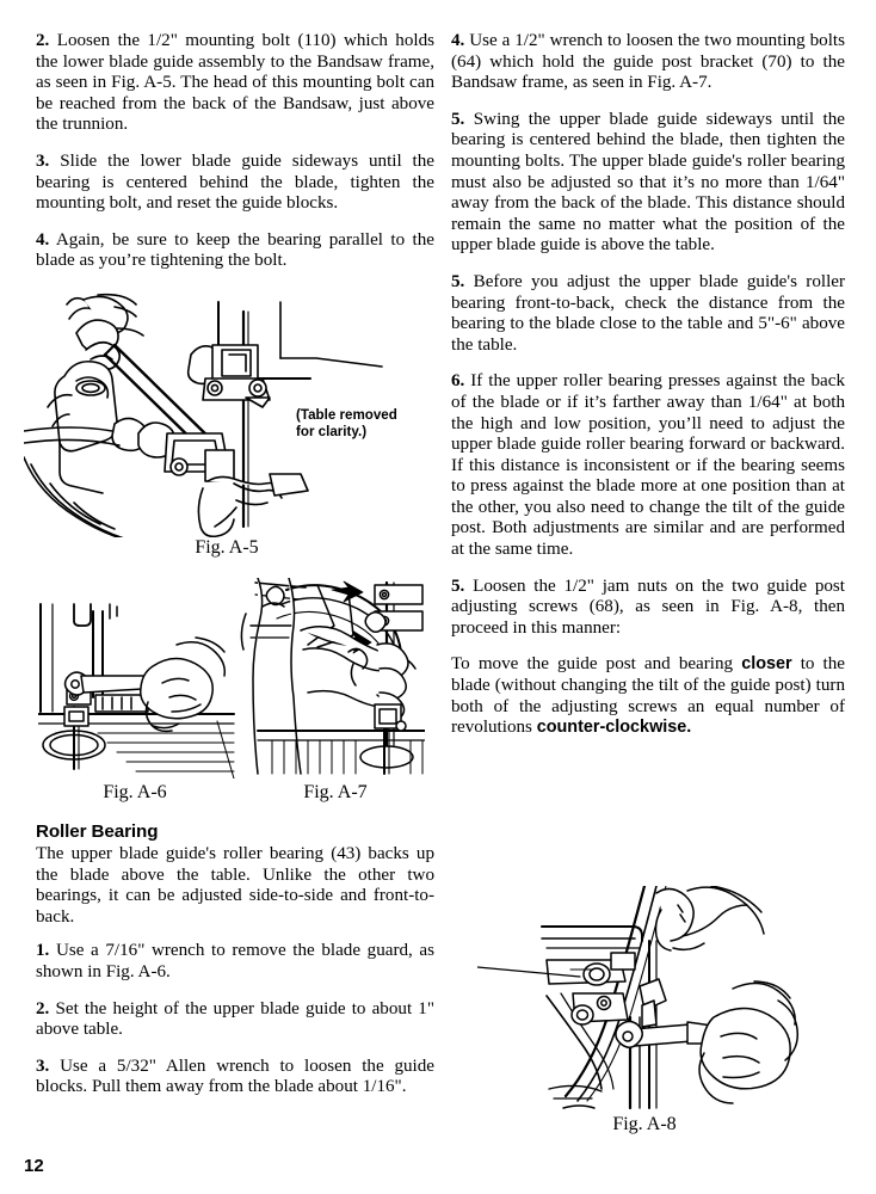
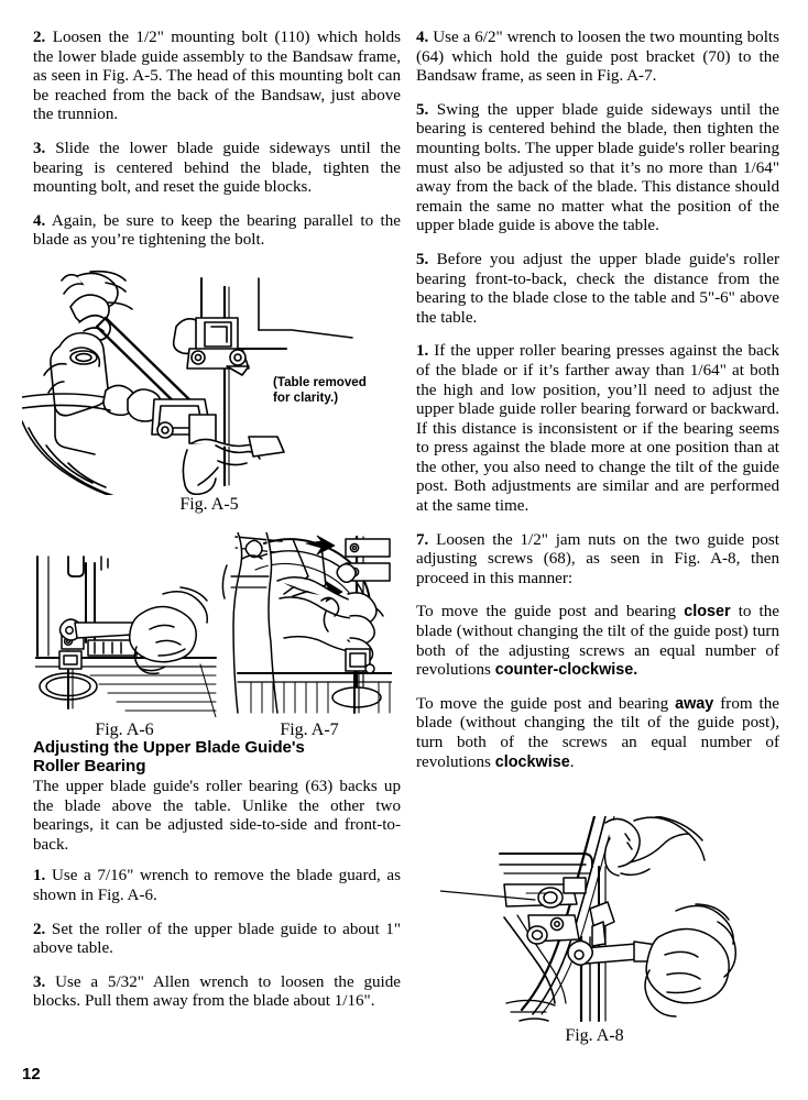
  2. Loosen the 1/2" mounting bolt (110) which holds the lower blade guide assembly to the Bandsaw frame, as seen in Fig. A-5. The head of this mounting bolt can be reached from the back of the Bandsaw, just above the trunnion.
  3. Slide the lower blade guide sideways until the bearing is centered behind the blade, tighten the mounting bolt, and reset the guide blocks.
  4. Again, be sure to keep the bearing parallel to the blade as you’re tightening the bolt.
+ Adjusting the Upper Blade Guide's
  Roller Bearing
- The upper blade guide's roller bearing (43) backs up the blade above the table. Unlike the other two bearings, it can be adjusted side-to-side and front-to-back.
+ The upper blade guide's roller bearing (63) backs up the blade above the table. Unlike the other two bearings, it can be adjusted side-to-side and front-to-back.
  1. Use a 7/16" wrench to remove the blade guard, as shown in Fig. A-6.
- 2. Set the height of the upper blade guide to about 1" above table.
+ 2. Set the roller of the upper blade guide to about 1" above table.
  3. Use a 5/32" Allen wrench to loosen the guide blocks. Pull them away from the blade about 1/16".
- 4. Use a 1/2" wrench to loosen the two mounting bolts (64) which hold the guide post bracket (70) to the Bandsaw frame, as seen in Fig. A-7.
+ 4. Use a 6/2" wrench to loosen the two mounting bolts (64) which hold the guide post bracket (70) to the Bandsaw frame, as seen in Fig. A-7.
  5. Swing the upper blade guide sideways until the bearing is centered behind the blade, then tighten the mounting bolts. The upper blade guide's roller bearing must also be adjusted so that it’s no more than 1/64" away from the back of the blade. This distance should remain the same no matter what the position of the upper blade guide is above the table.
  5. Before you adjust the upper blade guide's roller bearing front-to-back, check the distance from the bearing to the blade close to the table and 5"-6" above the table.
- 6. If the upper roller bearing presses against the back of the blade or if it’s farther away than 1/64" at both the high and low position, you’ll need to adjust the upper blade guide roller bearing forward or backward. If this distance is inconsistent or if the bearing seems to press against the blade more at one position than at the other, you also need to change the tilt of the guide post. Both adjustments are similar and are performed at the same time.
+ 1. If the upper roller bearing presses against the back of the blade or if it’s farther away than 1/64" at both the high and low position, you’ll need to adjust the upper blade guide roller bearing forward or backward. If this distance is inconsistent or if the bearing seems to press against the blade more at one position than at the other, you also need to change the tilt of the guide post. Both adjustments are similar and are performed at the same time.
- 5. Loosen the 1/2" jam nuts on the two guide post adjusting screws (68), as seen in Fig. A-8, then proceed in this manner:
+ 7. Loosen the 1/2" jam nuts on the two guide post adjusting screws (68), as seen in Fig. A-8, then proceed in this manner:
  To move the guide post and bearing closer to the blade (without changing the tilt of the guide post) turn both of the adjusting screws an equal number of revolutions counter-clockwise.
+ To move the guide post and bearing away from the blade (without changing the tilt of the guide post), turn both of the screws an equal number of revolutions clockwise.
  Fig. A-5
  (Table removed
  for clarity.)
  Fig. A-6
  Fig. A-7
  Fig. A-8
  12
